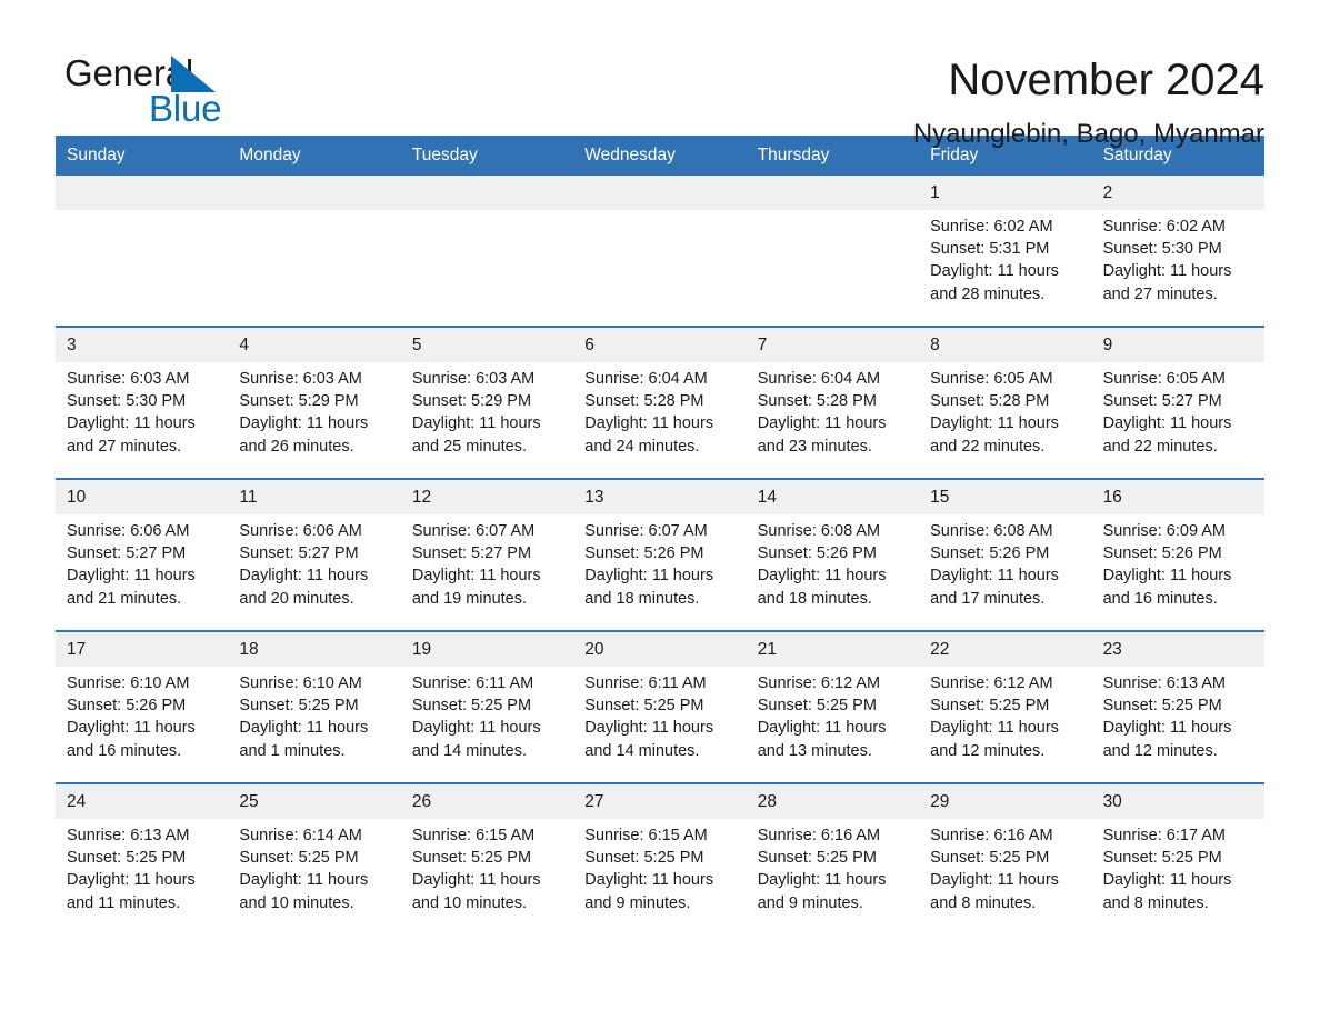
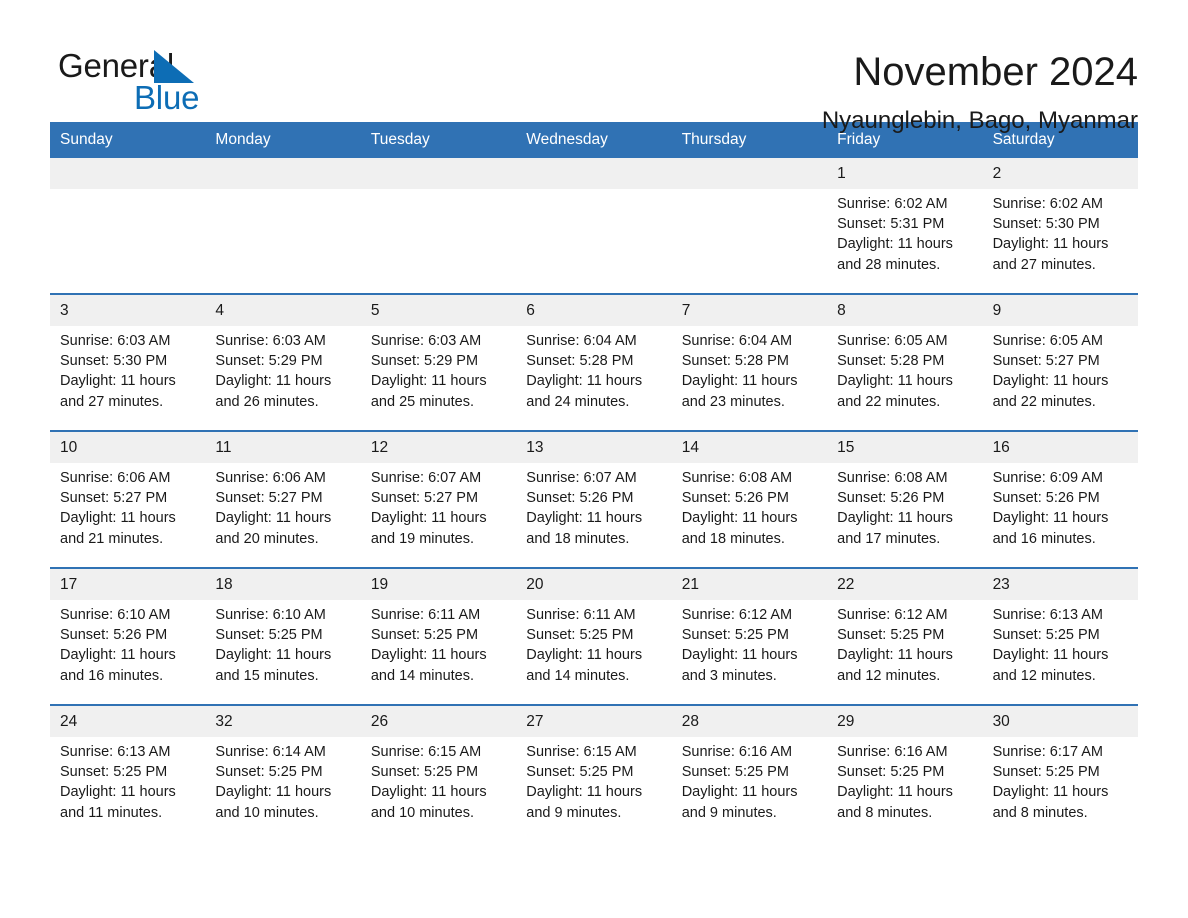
  Gener
  Blue
  November 2024
  Nyaunglebin, Bago, Myanmar
  Sunday
  Monday
  Tuesday
  Wednesday
  Thursday
  Friday
  Saturday
  1
  2
  Sunrise: 6:02 AM
  Sunset: 5:31 PM
  Daylight: 11 hours
  and 28 minutes.
  Sunrise: 6:02 AM
  Sunset: 5:30 PM
  Daylight: 11 hours
  and 27 minutes.
  3
  4
  5
  6
  7
  8
  9
  Sunrise: 6:03 AM
  Sunset: 5:30 PM
  Daylight: 11 hours
  and 27 minutes.
  Sunrise: 6:03 AM
  Sunset: 5:29 PM
  Daylight: 11 hours
  and 26 minutes.
  Sunrise: 6:03 AM
  Sunset: 5:29 PM
  Daylight: 11 hours
  and 25 minutes.
  Sunrise: 6:04 AM
  Sunset: 5:28 PM
  Daylight: 11 hours
  and 24 minutes.
  Sunrise: 6:04 AM
  Sunset: 5:28 PM
  Daylight: 11 hours
  and 23 minutes.
  Sunrise: 6:05 AM
  Sunset: 5:28 PM
  Daylight: 11 hours
  and 22 minutes.
  Sunrise: 6:05 AM
  Sunset: 5:27 PM
  Daylight: 11 hours
  and 22 minutes.
  10
  11
  12
  13
  14
  15
  16
  Sunrise: 6:06 AM
  Sunset: 5:27 PM
  Daylight: 11 hours
  and 21 minutes.
  Sunrise: 6:06 AM
  Sunset: 5:27 PM
  Daylight: 11 hours
  and 20 minutes.
  Sunrise: 6:07 AM
  Sunset: 5:27 PM
  Daylight: 11 hours
  and 19 minutes.
  Sunrise: 6:07 AM
  Sunset: 5:26 PM
  Daylight: 11 hours
  and 18 minutes.
  Sunrise: 6:08 AM
  Sunset: 5:26 PM
  Daylight: 11 hours
  and 18 minutes.
  Sunrise: 6:08 AM
  Sunset: 5:26 PM
  Daylight: 11 hours
  and 17 minutes.
  Sunrise: 6:09 AM
  Sunset: 5:26 PM
  Daylight: 11 hours
  and 16 minutes.
  17
  18
  19
  20
  21
  22
  23
  Sunrise: 6:10 AM
  Sunset: 5:26 PM
  Daylight: 11 hours
  and 16 minutes.
  Sunrise: 6:10 AM
  Sunset: 5:25 PM
  Daylight: 11 hours
- and 1 minutes.
+ and 15 minutes.
  Sunrise: 6:11 AM
  Sunset: 5:25 PM
  Daylight: 11 hours
  and 14 minutes.
  Sunrise: 6:11 AM
  Sunset: 5:25 PM
  Daylight: 11 hours
  and 14 minutes.
  Sunrise: 6:12 AM
  Sunset: 5:25 PM
  Daylight: 11 hours
- and 13 minutes.
+ and 3 minutes.
  Sunrise: 6:12 AM
  Sunset: 5:25 PM
  Daylight: 11 hours
  and 12 minutes.
  Sunrise: 6:13 AM
  Sunset: 5:25 PM
  Daylight: 11 hours
  and 12 minutes.
  24
- 25
+ 32
  26
  27
  28
  29
  30
  Sunrise: 6:13 AM
  Sunset: 5:25 PM
  Daylight: 11 hours
  and 11 minutes.
  Sunrise: 6:14 AM
  Sunset: 5:25 PM
  Daylight: 11 hours
  and 10 minutes.
  Sunrise: 6:15 AM
  Sunset: 5:25 PM
  Daylight: 11 hours
  and 10 minutes.
  Sunrise: 6:15 AM
  Sunset: 5:25 PM
  Daylight: 11 hours
  and 9 minutes.
  Sunrise: 6:16 AM
  Sunset: 5:25 PM
  Daylight: 11 hours
  and 9 minutes.
  Sunrise: 6:16 AM
  Sunset: 5:25 PM
  Daylight: 11 hours
  and 8 minutes.
  Sunrise: 6:17 AM
  Sunset: 5:25 PM
  Daylight: 11 hours
  and 8 minutes.
